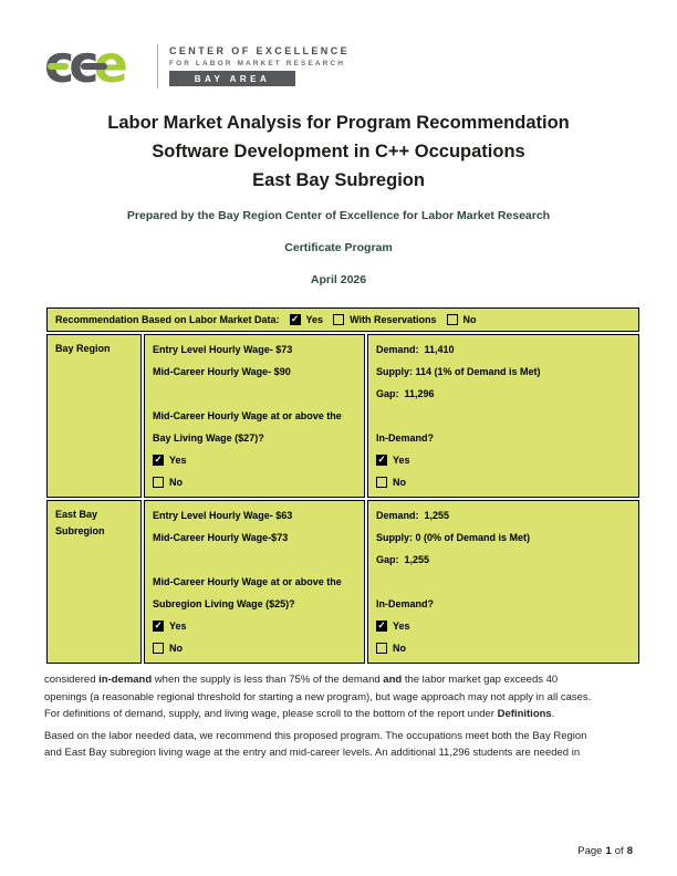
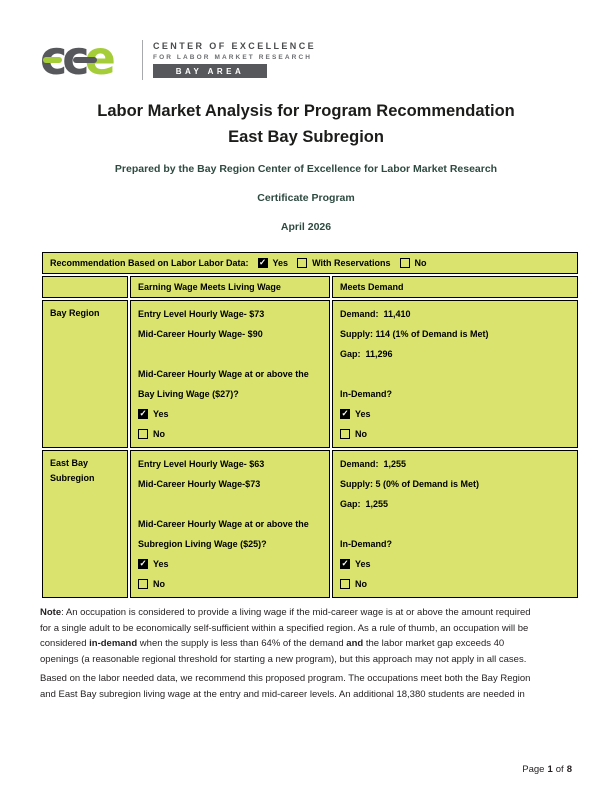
  CENTER OF EXCELLENCE
  BAY AREA
  Labor Market Analysis for Program Recommendation
- Software Development in C++ Occupations
  East Bay Subregion
  Prepared by the Bay Region Center of Excellence for Labor Market Research
  Certificate Program
  April 2026
- Recommendation Based on Labor Market Data: Yes With Reservations No
+ Recommendation Based on Labor Labor Data: Yes With Reservations No
+ 	Earning Wage Meets Living Wage	Meets Demand
  Bay Region	Entry Level Hourly Wage- $73 Mid-Career Hourly Wage- $90 Mid-Career Hourly Wage at or above the Bay Living Wage ($27)? Yes No	Demand: 11,410 Supply: 114 (1% of Demand is Met) Gap: 11,296 In-Demand? Yes No
- East Bay Subregion	Entry Level Hourly Wage- $63 Mid-Career Hourly Wage-$73 Mid-Career Hourly Wage at or above the Subregion Living Wage ($25)? Yes No	Demand: 1,255 Supply: 0 (0% of Demand is Met) Gap: 1,255 In-Demand? Yes No
+ East Bay Subregion	Entry Level Hourly Wage- $63 Mid-Career Hourly Wage-$73 Mid-Career Hourly Wage at or above the Subregion Living Wage ($25)? Yes No	Demand: 1,255 Supply: 5 (0% of Demand is Met) Gap: 1,255 In-Demand? Yes No
+ Note: An occupation is considered to provide a living wage if the mid-career wage is at or above the amount required
+ for a single adult to be economically self-sufficient within a specified region. As a rule of thumb, an occupation will be
- considered in-demand when the supply is less than 75% of the demand and the labor market gap exceeds 40
+ considered in-demand when the supply is less than 64% of the demand and the labor market gap exceeds 40
- openings (a reasonable regional threshold for starting a new program), but wage approach may not apply in all cases.
+ openings (a reasonable regional threshold for starting a new program), but this approach may not apply in all cases.
- For definitions of demand, supply, and living wage, please scroll to the bottom of the report under Definitions.
  Based on the labor needed data, we recommend this proposed program. The occupations meet both the Bay Region
- and East Bay subregion living wage at the entry and mid-career levels. An additional 11,296 students are needed in
+ and East Bay subregion living wage at the entry and mid-career levels. An additional 18,380 students are needed in
  Page
  1
  of
  8
